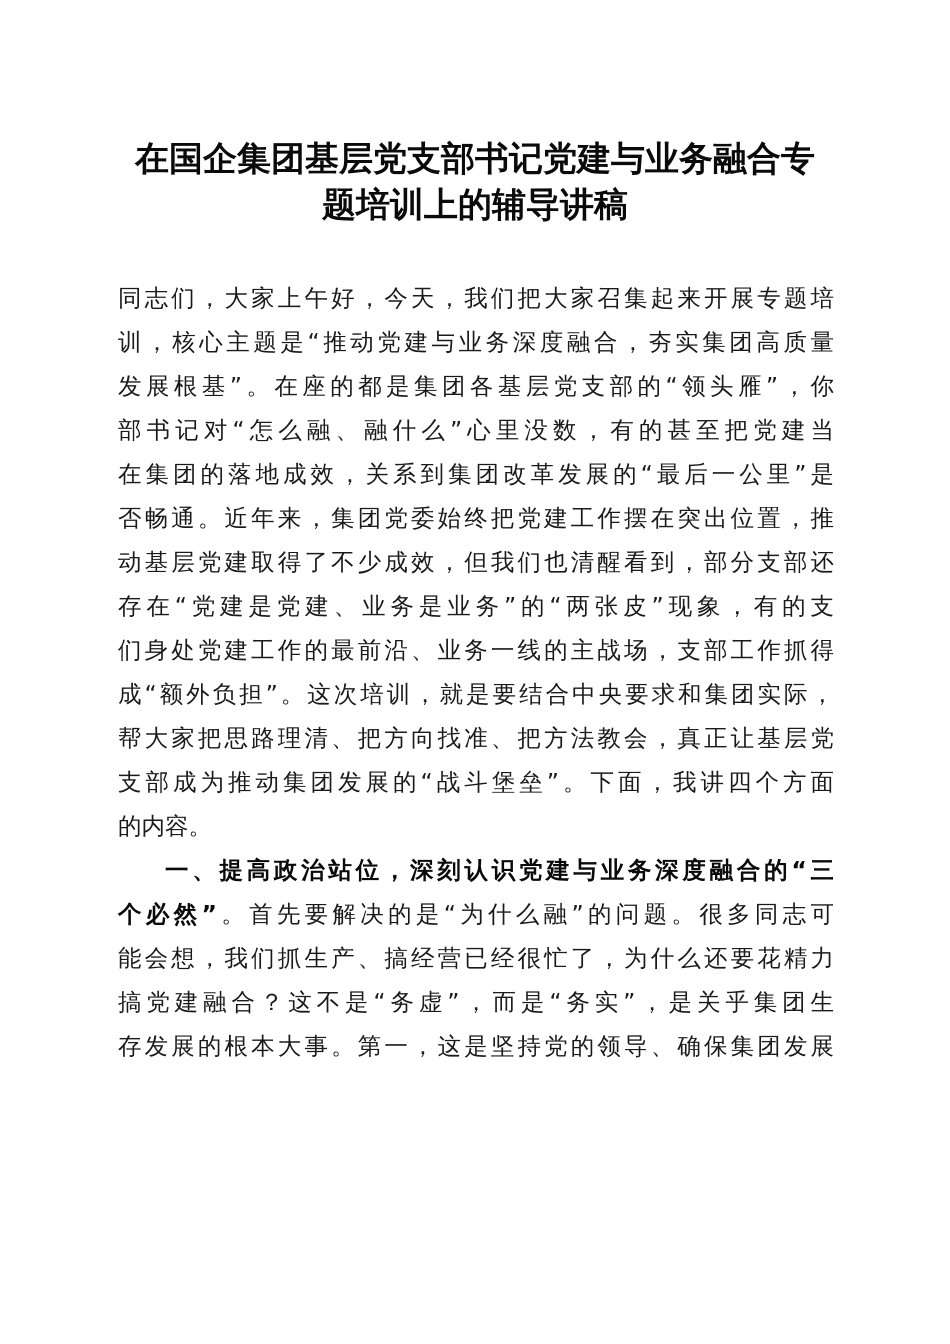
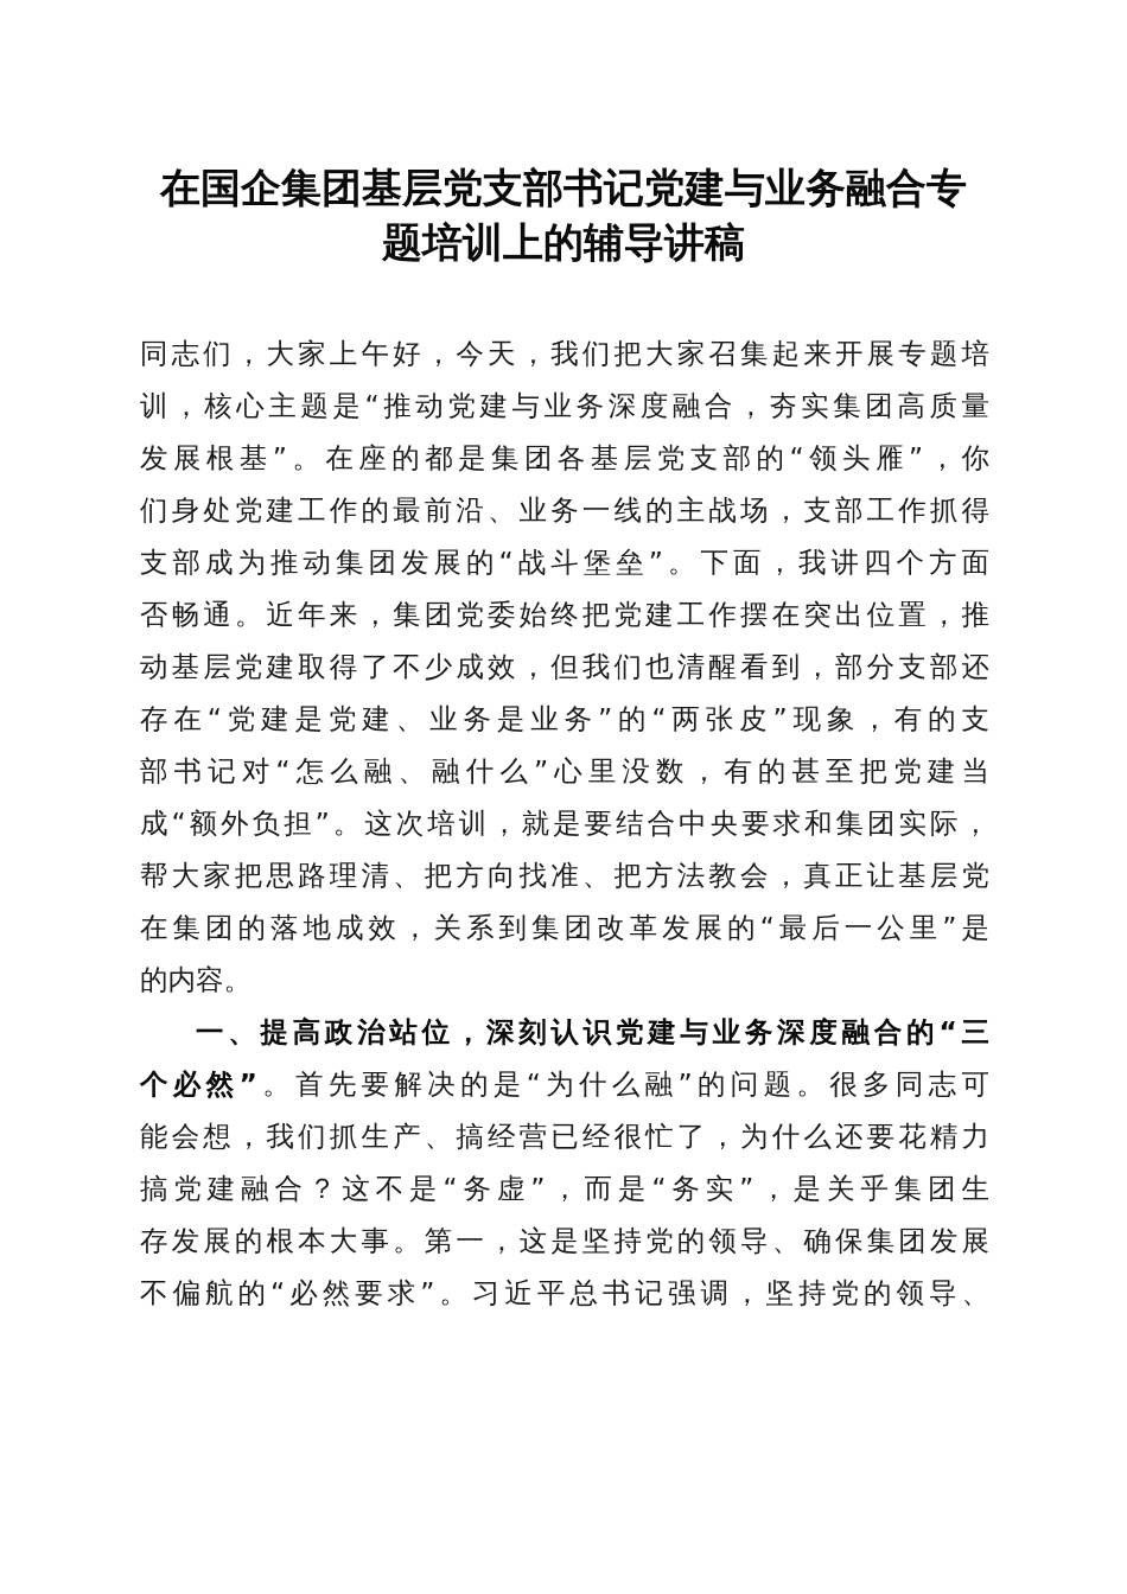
  在国企集团基层党支部书记党建与业务融合专
  题培训上的辅导讲稿
  同志们，大家上午好，今天，我们把大家召集起来开展专题培
  训，核心主题是“推动党建与业务深度融合，夯实集团高质量
  发展根基”。在座的都是集团各基层党支部的“领头雁”，你
- 部书记对“怎么融、融什么”心里没数，有的甚至把党建当
+ 们身处党建工作的最前沿、业务一线的主战场，支部工作抓得
- 在集团的落地成效，关系到集团改革发展的“最后一公里”是
+ 支部成为推动集团发展的“战斗堡垒”。下面，我讲四个方面
  否畅通。近年来，集团党委始终把党建工作摆在突出位置，推
  动基层党建取得了不少成效，但我们也清醒看到，部分支部还
  存在“党建是党建、业务是业务”的“两张皮”现象，有的支
- 们身处党建工作的最前沿、业务一线的主战场，支部工作抓得
+ 部书记对“怎么融、融什么”心里没数，有的甚至把党建当
  成“额外负担”。这次培训，就是要结合中央要求和集团实际，
  帮大家把思路理清、把方向找准、把方法教会，真正让基层党
- 支部成为推动集团发展的“战斗堡垒”。下面，我讲四个方面
+ 在集团的落地成效，关系到集团改革发展的“最后一公里”是
  的内容。
  一、提高政治站位，深刻认识党建与业务深度融合的“三
  个必然”。首先要解决的是“为什么融”的问题。很多同志可
  能会想，我们抓生产、搞经营已经很忙了，为什么还要花精力
  搞党建融合？这不是“务虚”，而是“务实”，是关乎集团生
  存发展的根本大事。第一，这是坚持党的领导、确保集团发展
+ 不偏航的“必然要求”。习近平总书记强调，坚持党的领导、
